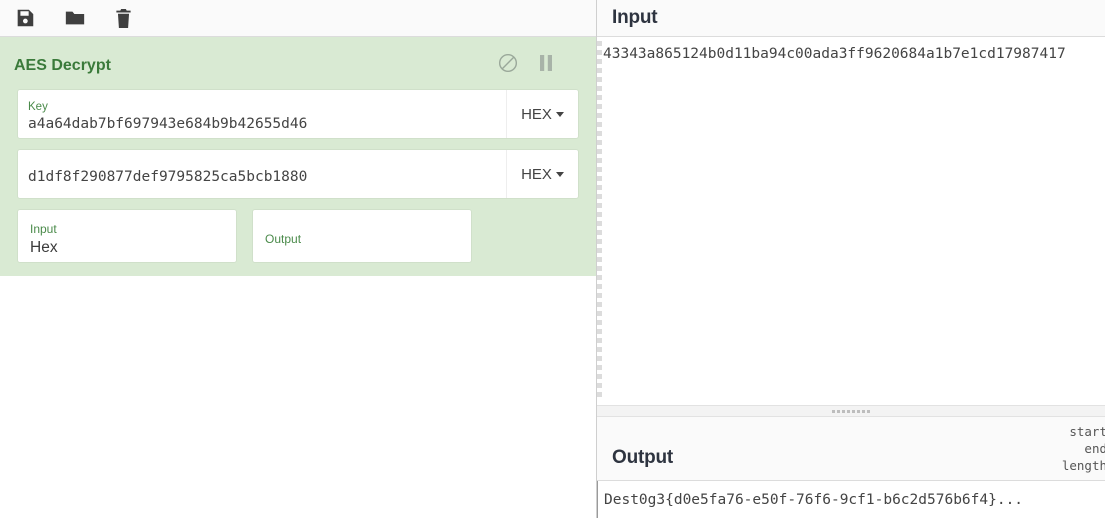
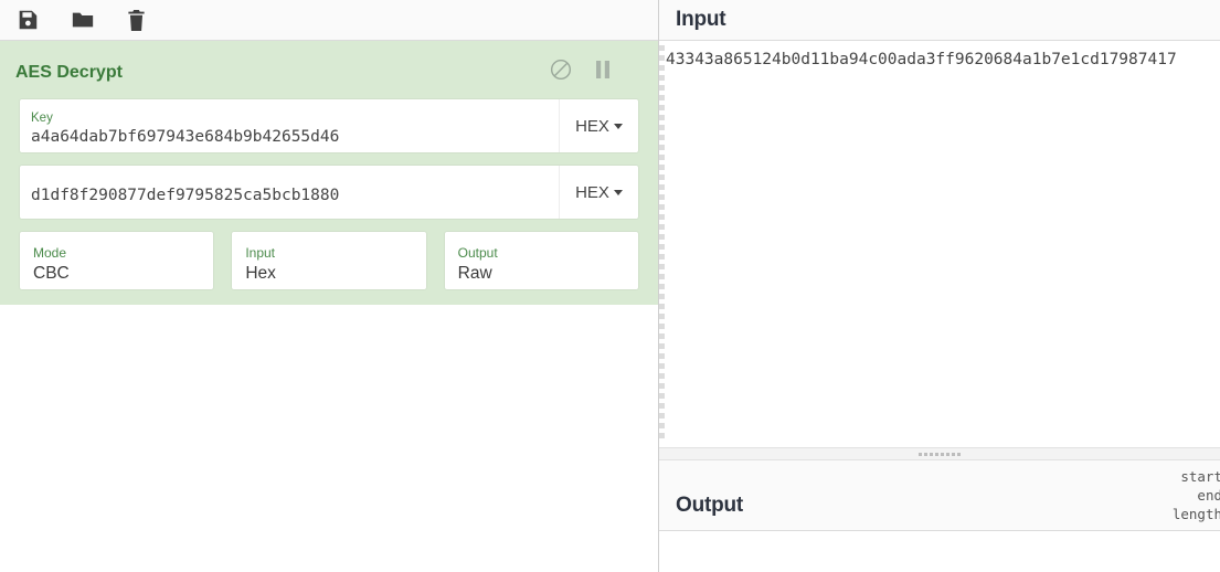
  AES Decrypt
  Key
  a4a64dab7bf697943e684b9b42655d46
  HEX
  d1df8f290877def9795825ca5bcb1880
  HEX
+ Mode
+ CBC
  Input
  Hex
  Output
+ Raw
  Input
  43343a865124b0d11ba94c00ada3ff9620684a1b7e1cd17987417
  Output
  start
  end
  length
- Dest0g3{d0e5fa76-e50f-76f6-9cf1-b6c2d576b6f4}...
